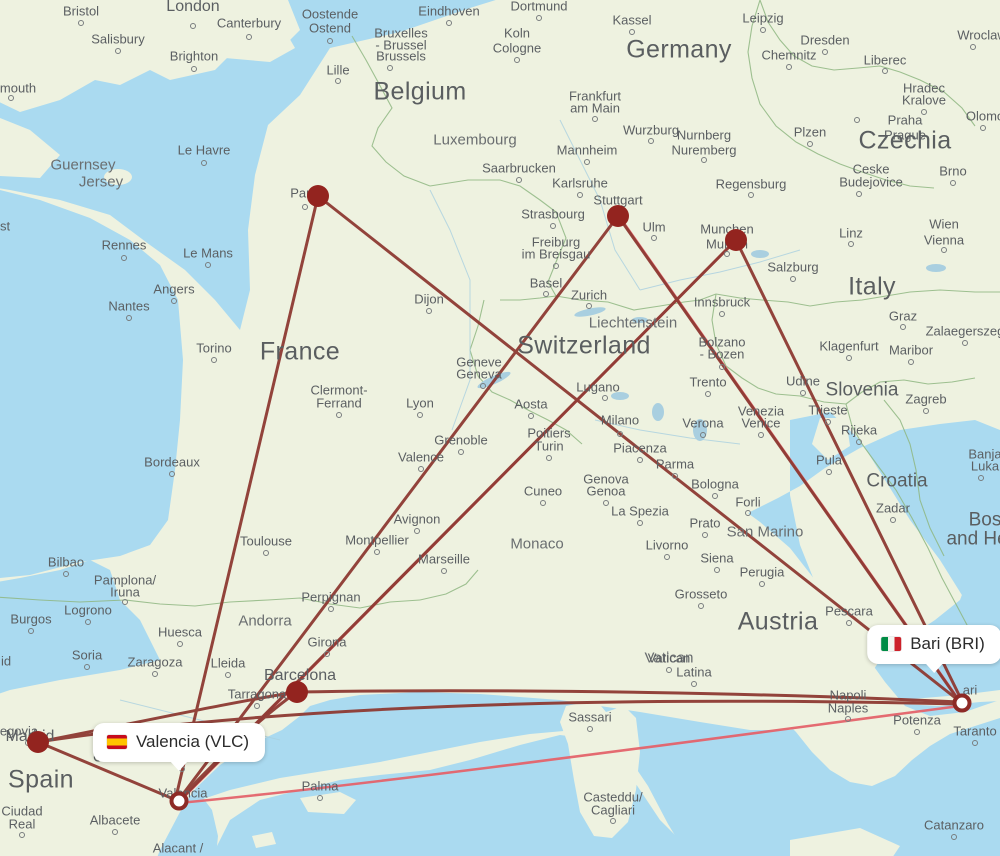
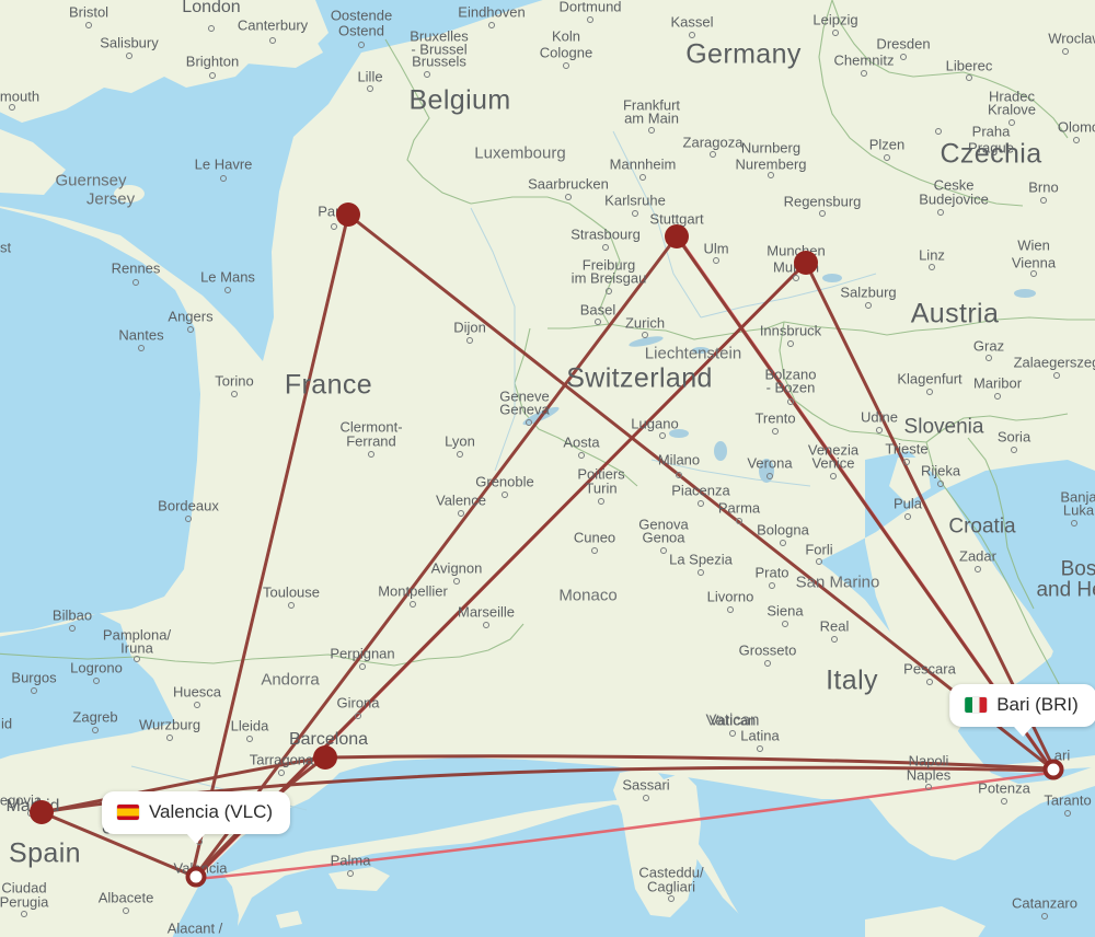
  Germany
  Belgium
  France
  Switzerland
- Italy
+ Austria
  Czechia
- Austria
+ Italy
  Spain
  Croatia
  Slovenia
  Andorra
  Luxembourg
  Liechtenstein
  Monaco
  San Marino
  Vatican
  Guernsey
  Jersey
  Bos
  London
  Bristol
  Canterbury
  Salisbury
  Brighton
  mouth
  Le Havre
  Oostende
  Ostend
  Eindhoven
  Dortmund
  Kassel
  Leipzig
  Dresden
  Chemnitz
  Liberec
  Wrocla
  Bruxelles
  - Brussel
  Brussels
  Koln
  Cologne
  Lille
  Frankfurt
  am Main
- Wurzburg
+ Zaragoza
  Nurnberg
  Nuremberg
  Plzen
  Hradec
  Kralove
  Praha
  Prague
  Mannheim
  Saarbrucken
  Karlsruhe
  Olom
  Brno
  Ceske
  Budejovice
  Regensburg
  Stuttgart
  Ulm
  Muncen
  Linz
  Wien
  Vienna
  Salzburg
  Strasbourg
  Freiburg
  im Breisgau
  Rennes
  Le Mans
  st
  Angers
  Nantes
  Dijon
  Basel
  Zurich
  Innsbruck
  Graz
  Zalaegersze
  Torino
  Geneve
  Geneva
  Bolzano
  - Bozen
  Klagenfurt
  Maribor
- Zagreb
+ Soria
  Clermont-
  Ferrand
  Lyon
  Trento
  Udine
  Aosta
  Lugano
  Milano
  Verona
  Venezia
  Venice
  Trieste
  Rijeka
  Banja
  Luka
  Poitiers
  Turin
  Grenoble
  Piacenza
  Parma
  Bordeaux
  Valence
  Pula
  Zadar
  Bologna
  Forli
  Cuneo
  Genova
  Genoa
  La Spezia
  Prato
  Livorno
  Siena
- Perugia
+ Real
  Grosseto
  Avignon
  Montpellier
  Marseille
  Toulouse
  Bilbao
  Pamplona/
  Iruna
  Perpignan
  Pescara
  Logrono
  Burgos
  Huesca
  Girona
- Soria
+ Zagreb
  Lleida
- Zaragoza
+ Wurzburg
  id
  Barcelona
  Tarragona
  Vatican
  Latina
  Napoli
  Naples
  ari
  Taranto
  Potenza
  Sassari
  egovi
  Vancia
  Palma
  Ciudad
- Real
+ Perugia
  Albacete
  Casteddu/
  Cagliari
  Catanzaro
  Alacant /
  Valencia (VLC)
  Bari (BRI)
